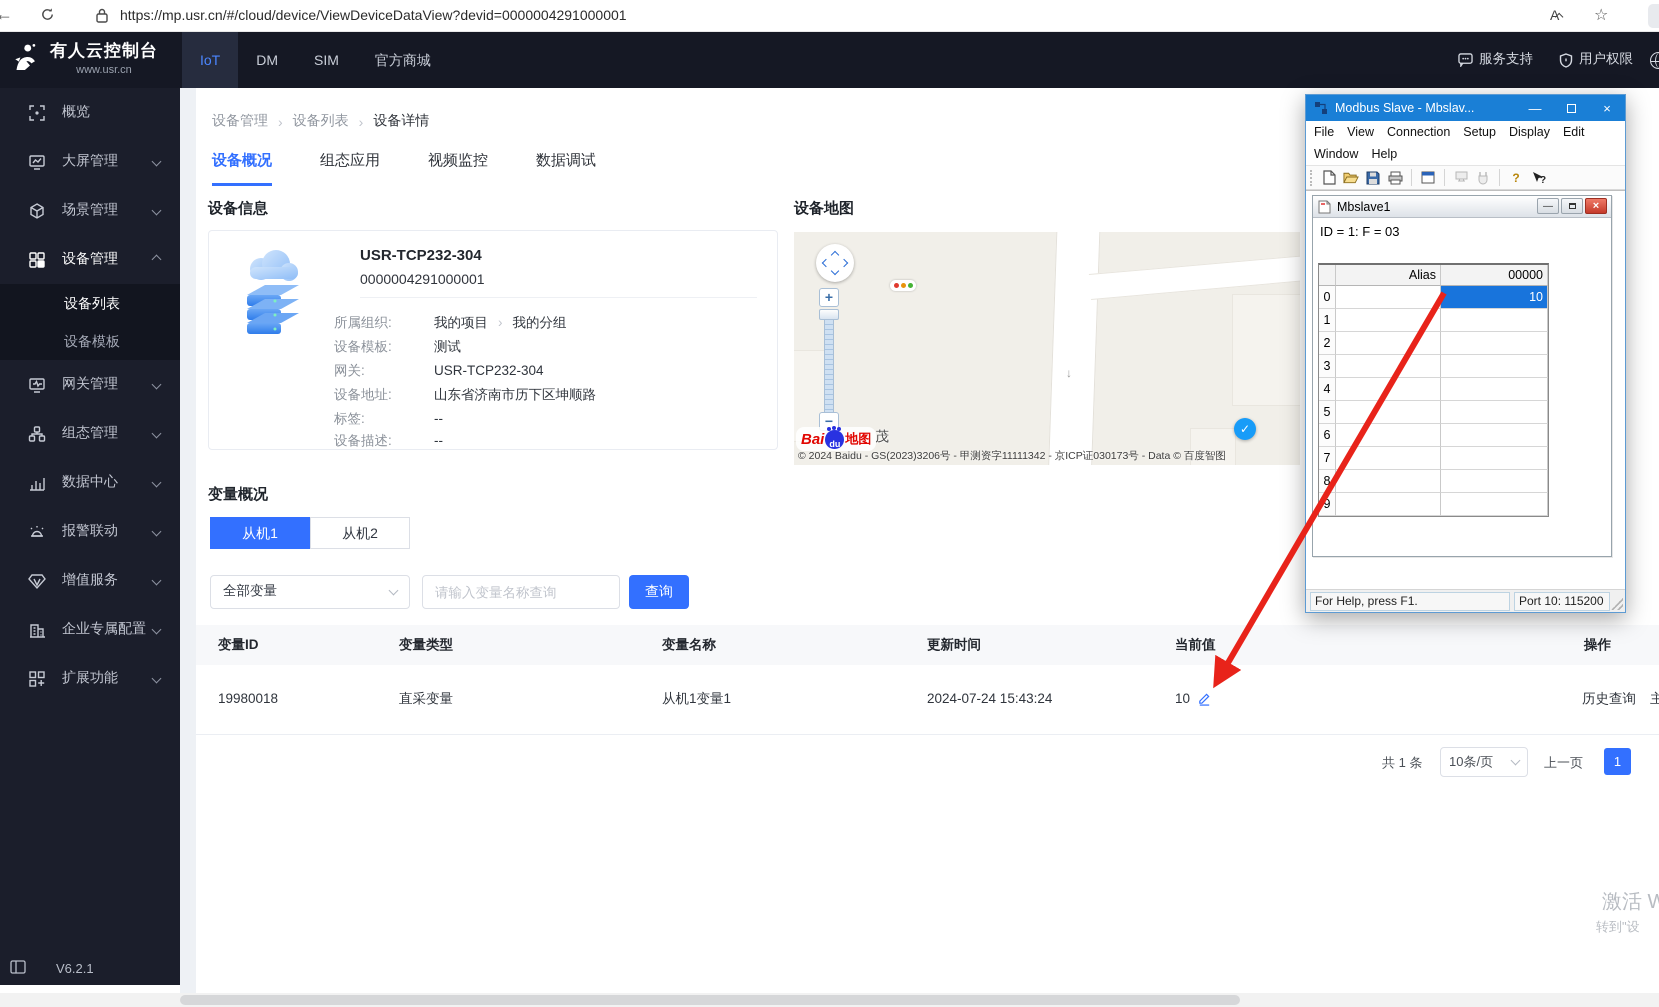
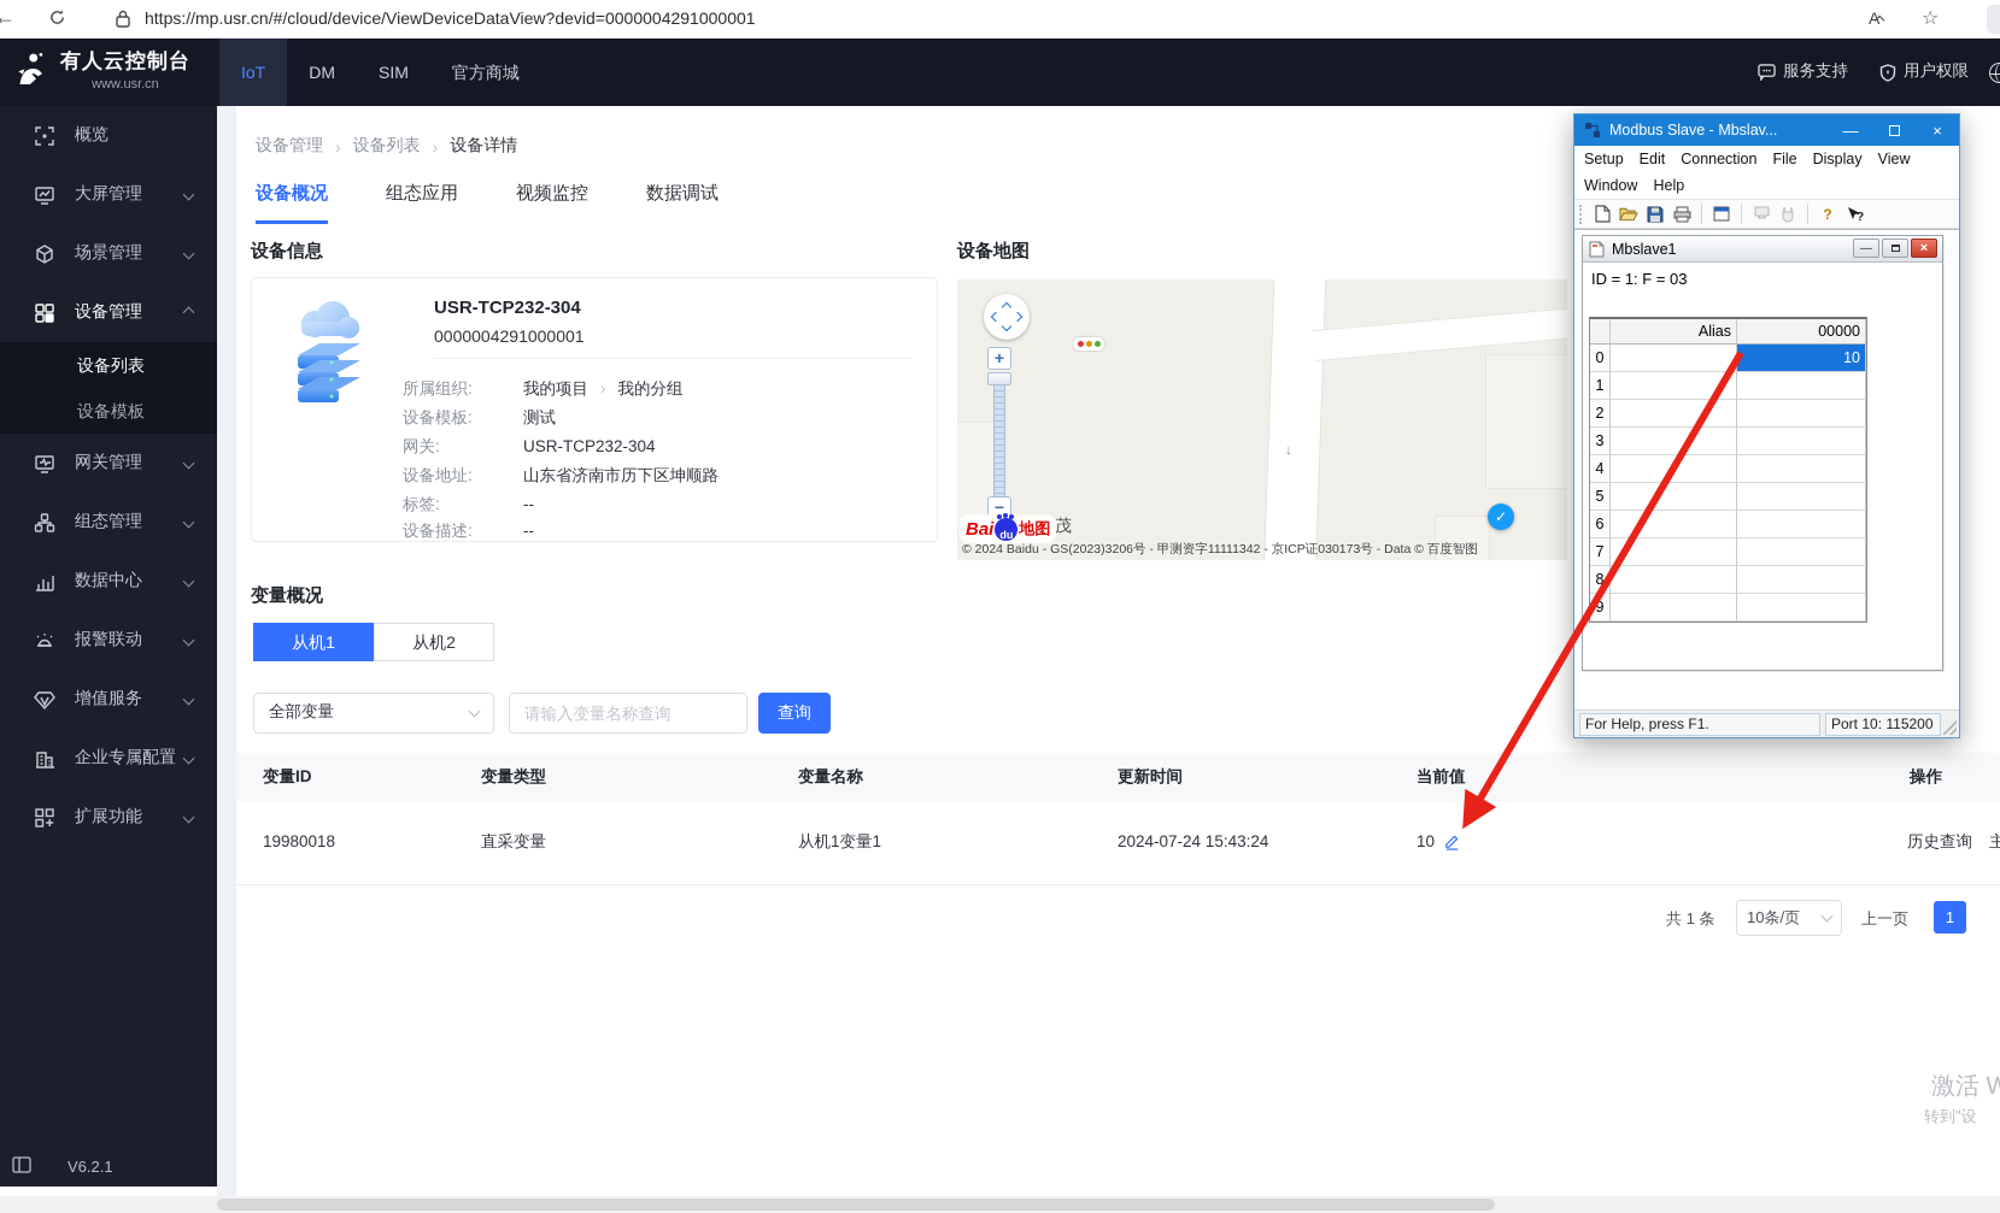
  ←
  https://mp.usr.cn/#/cloud/device/ViewDeviceDataView?devid=0000004291000001
  A
  ☆
  有人云控制台
  www.usr.cn
  IoT
  DM
  SIM
  官方商城
  服务支持
  用户权限
  概览
  大屏管理
  场景管理
  设备管理
  设备列表
  设备模板
  网关管理
  组态管理
  数据中心
  报警联动
  增值服务
  企业专属配置
  扩展功能
  V6.2.1
  设备管理
  ›
  设备列表
  ›
  设备详情
  设备概况
  组态应用
  视频监控
  数据调试
  设备信息
  USR-TCP232-304
  0000004291000001
  所属组织:
  我的项目
  ›
  我的分组
  设备模板:
  测试
  网关:
  USR-TCP232-304
  设备地址:
  山东省济南市历下区坤顺路
  标签:
  --
  设备描述:
  --
  设备地图
  ↓
  ✓
  +
  −
  茂
  Bai
  du
  地图
  © 2024 Baidu - GS(2023)3206号 - 甲测资字11111342 - 京ICP证030173号 - Data © 百度智图
  变量概况
  从机1
  从机2
  全部变量
  请输入变量名称查询
  查询
  变量ID
  变量类型
  变量名称
  更新时间
  当前值
  操作
  19980018
  直采变量
  从机1变量1
  2024-07-24 15:43:24
  10
  历史查询
  主
  共 1 条
  10条/页
  上一页
  1
  Modbus Slave - Mbslav...
  —
  ×
- File
+ Setup
- View
+ Edit
  Connection
- Setup
+ File
  Display
- Edit
+ View
  Window
  Help
  ?
  ?
  Mbslave1
  —
  ×
  ID = 1: F = 03
  Alias
  00000
  0
  10
  1
  2
  3
  4
  5
  6
  7
  8
  9
  For Help, press F1.
  Port 10: 115200
  激活 W
  转到"设
